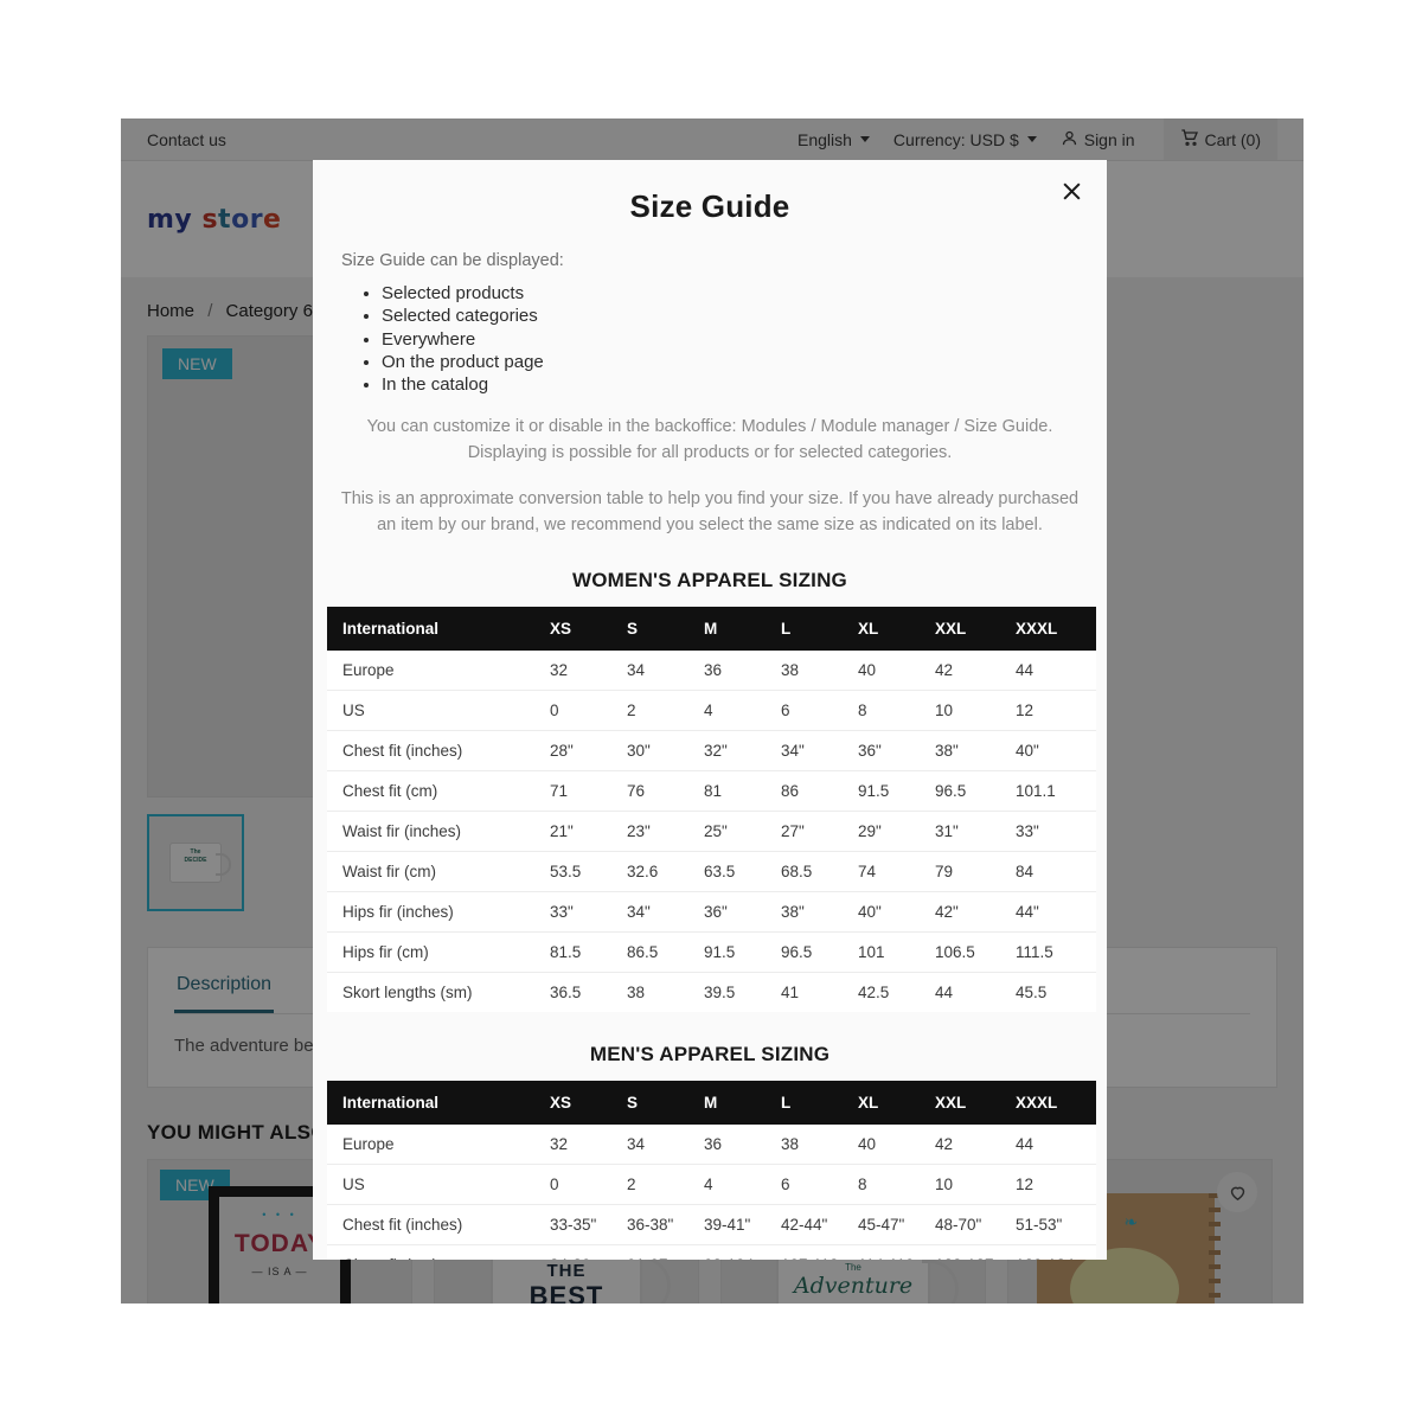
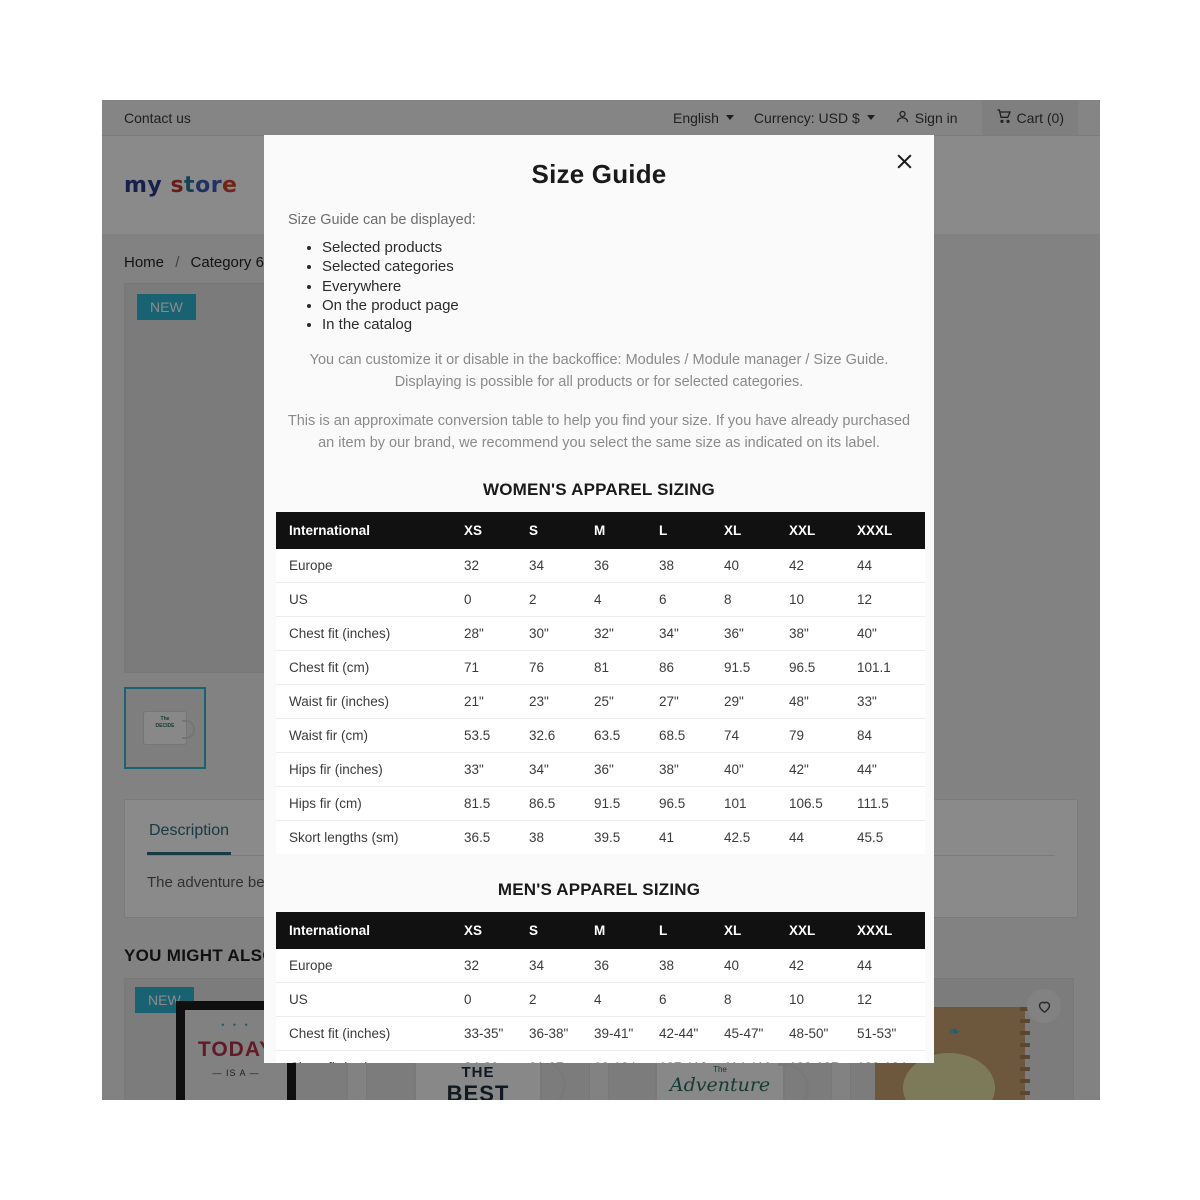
  Contact us
  English
  Currency: USD $
  Sign in
  Cart (0)
  my store
  Home / Category 6
  NEW
  Description
  The adventure be
  NEW
  • • •
  TODA
  — IS A —
  THE
  BEST
  The
  Adventure
  Size Guide
  Size Guide can be displayed:
  Selected products
  Selected categories
  Everywhere
  On the product page
  In the catalog
  You can customize it or disable in the backoffice: Modules / Module manager / Size Guide. Displaying is possible for all products or for selected categories.
  This is an approximate conversion table to help you find your size. If you have already purchased an item by our brand, we recommend you select the same size as indicated on its label.
  WOMEN'S APPAREL SIZING
  International	XS	S	M	L	XL	XXL	XXXL
  Europe	32	34	36	38	40	42	44
  US	0	2	4	6	8	10	12
  Chest fit (inches)	28"	30"	32"	34"	36"	38"	40"
  Chest fit (cm)	71	76	81	86	91.5	96.5	101.1
- Waist fir (inches)	21"	23"	25"	27"	29"	31"	33"
+ Waist fir (inches)	21"	23"	25"	27"	29"	48"	33"
  Waist fir (cm)	53.5	32.6	63.5	68.5	74	79	84
  Hips fir (inches)	33"	34"	36"	38"	40"	42"	44"
  Hips fir (cm)	81.5	86.5	91.5	96.5	101	106.5	111.5
  Skort lengths (sm)	36.5	38	39.5	41	42.5	44	45.5
  MEN'S APPAREL SIZING
  International	XS	S	M	L	XL	XXL	XXXL
  Europe	32	34	36	38	40	42	44
  US	0	2	4	6	8	10	12
- Chest fit (inches)	33-35"	36-38"	39-41"	42-44"	45-47"	48-70"	51-53"
+ Chest fit (inches)	33-35"	36-38"	39-41"	42-44"	45-47"	48-50"	51-53"
